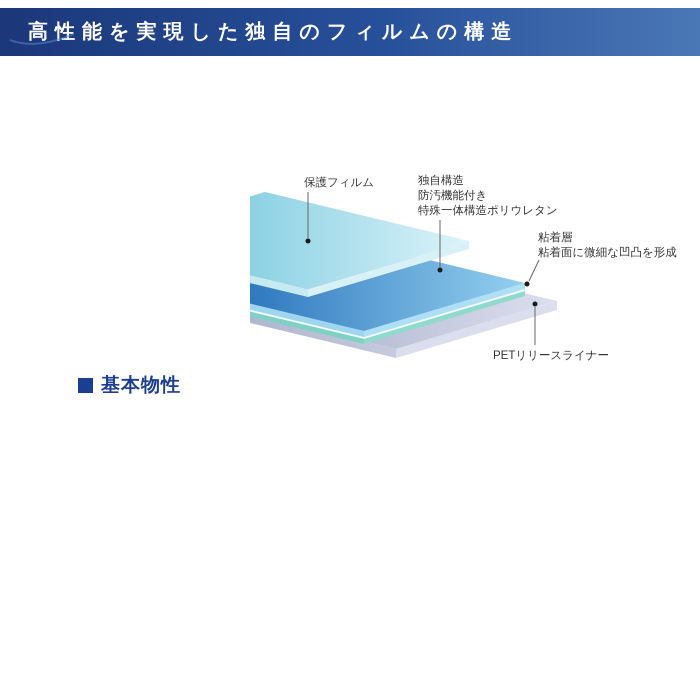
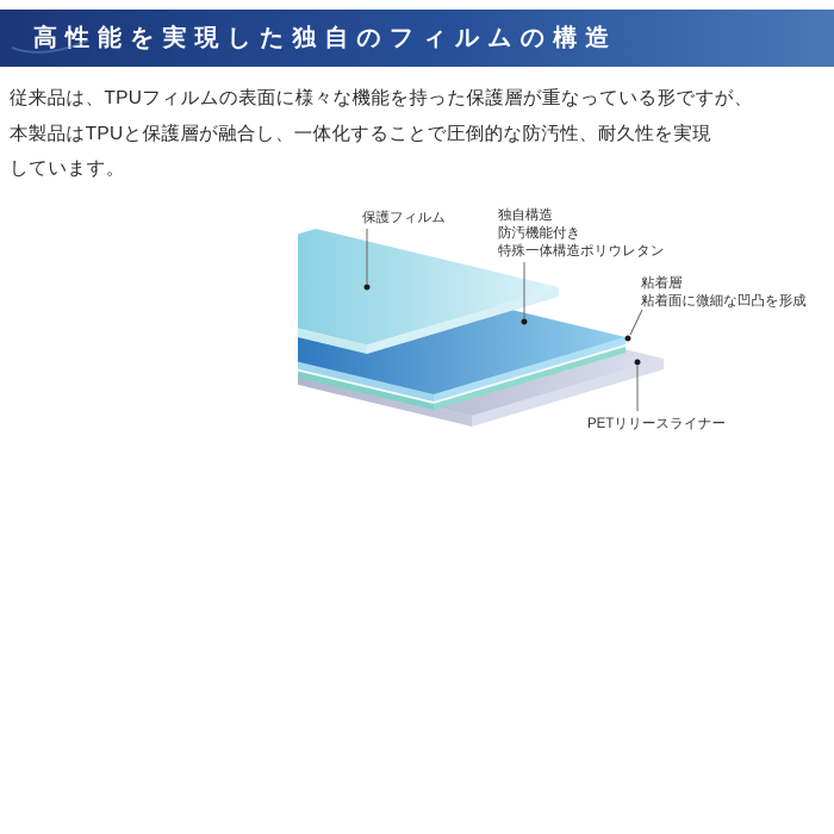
  高性能を実現した独自のフィルムの構造
+ 従来品は、TPUフィルムの表面に様々な機能を持った保護層が重なっている形ですが、
+ 本製品はTPUと保護層が融合し、一体化することで圧倒的な防汚性、耐久性を実現
+ しています。
  保護フィルム
  独自構造
  防汚機能付き
  特殊一体構造ポリウレタン
  粘着層
  粘着面に微細な凹凸を形成
  PETリリースライナー
- 基本物性
